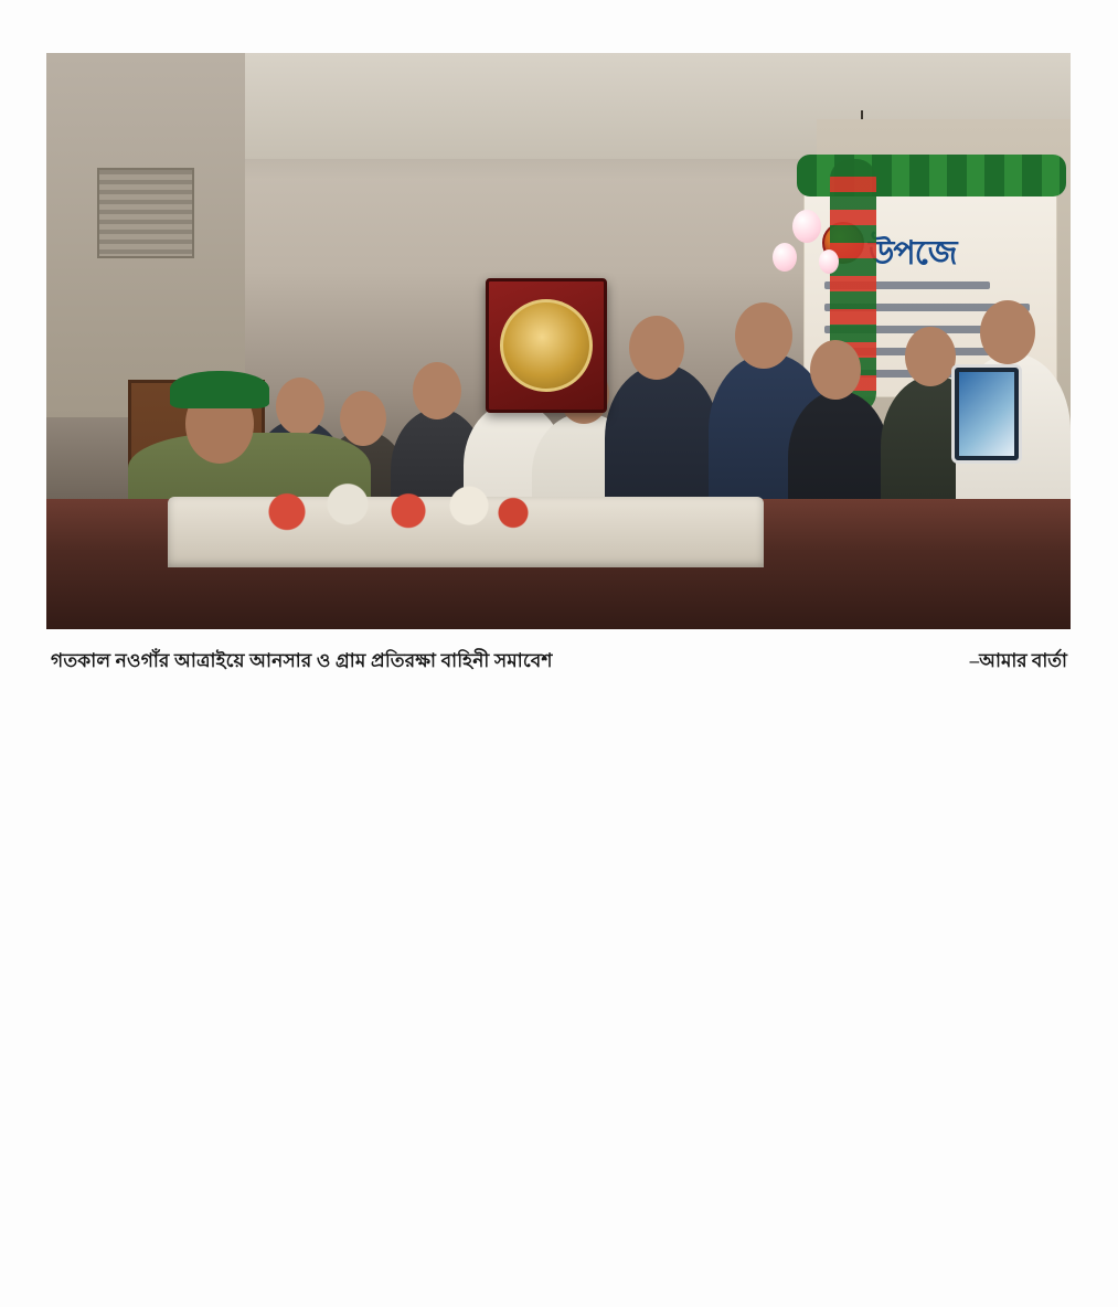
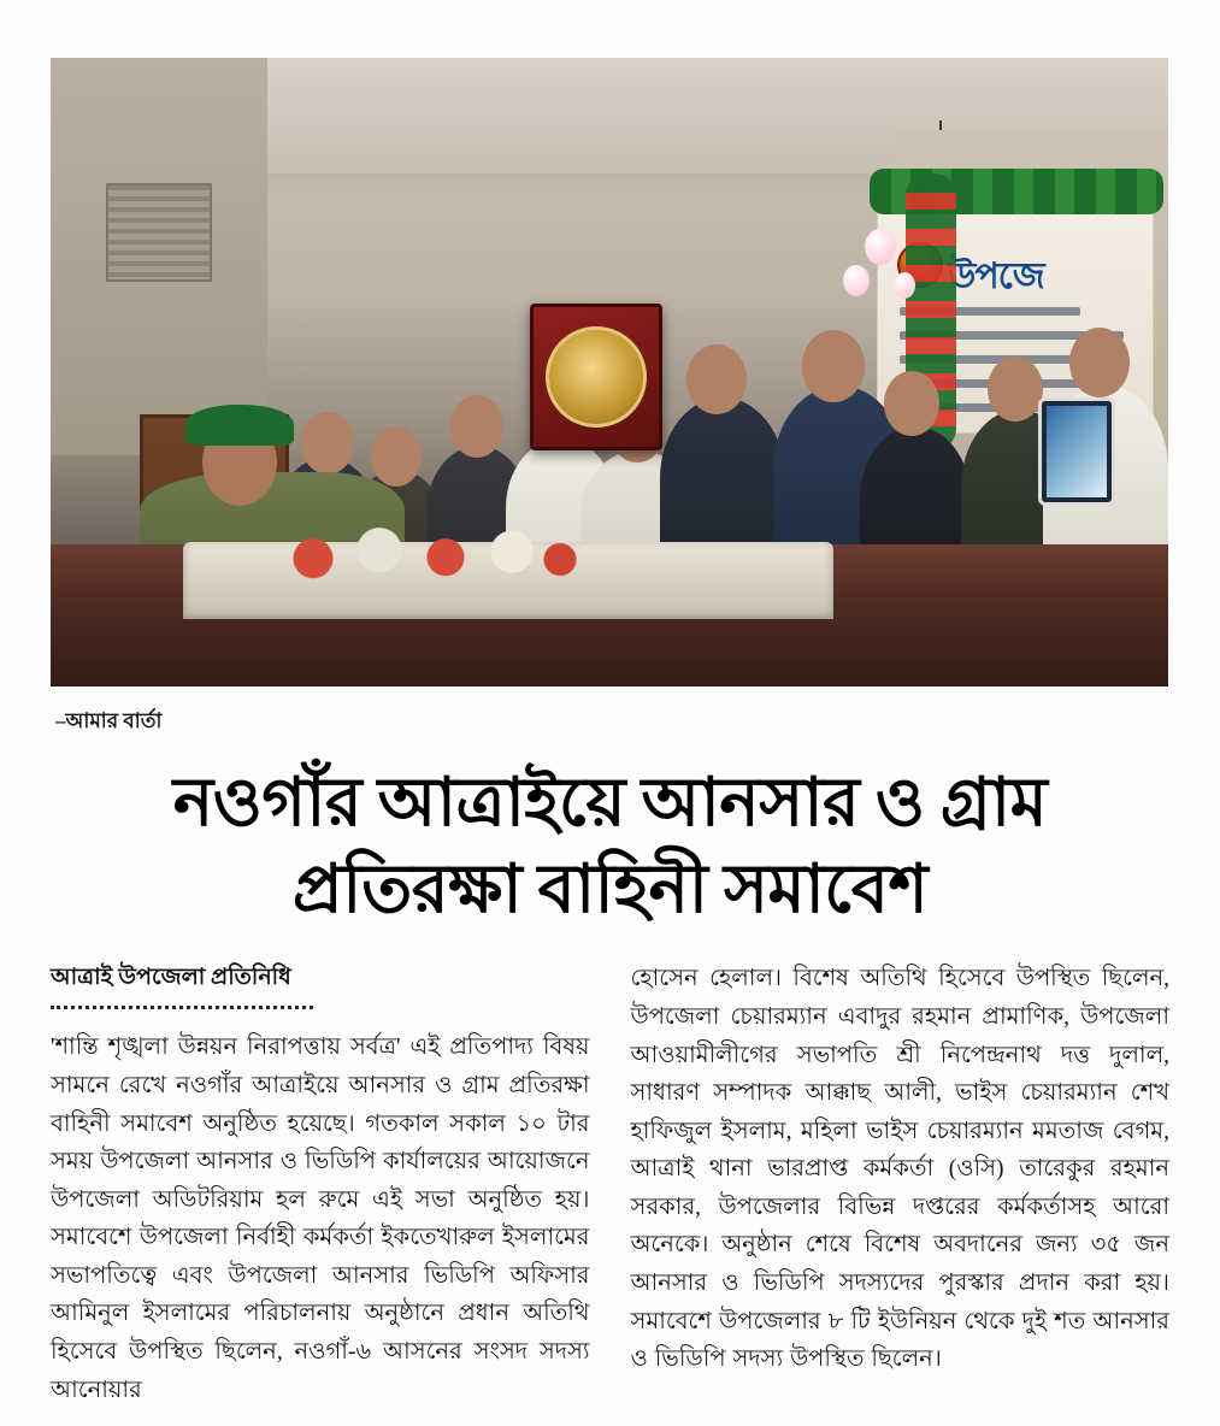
  উপজে
- গতকাল নওগাঁর আত্রাইয়ে আনসার ও গ্রাম প্রতিরক্ষা বাহিনী সমাবেশ
  –আমার বার্তা
+ নওগাঁর আত্রাইয়ে আনসার ও গ্রাম
+ প্রতিরক্ষা বাহিনী সমাবেশ
+ আত্রাই উপজেলা প্রতিনিধি
+ 'শান্তি শৃঙ্খলা উন্নয়ন নিরাপত্তায় সর্বত্র' এই প্রতিপাদ্য বিষয় সামনে রেখে নওগাঁর আত্রাইয়ে আনসার ও গ্রাম প্রতিরক্ষা বাহিনী সমাবেশ অনুষ্ঠিত হয়েছে। গতকাল সকাল ১০ টার সময় উপজেলা আনসার ও ভিডিপি কার্যালয়ের আয়োজনে উপজেলা অডিটরিয়াম হল রুমে এই সভা অনুষ্ঠিত হয়। সমাবেশে উপজেলা নির্বাহী কর্মকর্তা ইকতেখারুল ইসলামের সভাপতিত্বে এবং উপজেলা আনসার ভিডিপি অফিসার আমিনুল ইসলামের পরিচালনায় অনুষ্ঠানে প্রধান অতিথি হিসেবে উপস্থিত ছিলেন, নওগাঁ-৬ আসনের সংসদ সদস্য আনোয়ার
+ হোসেন হেলাল। বিশেষ অতিথি হিসেবে উপস্থিত ছিলেন, উপজেলা চেয়ারম্যান এবাদুর রহমান প্রামাণিক, উপজেলা আওয়ামীলীগের সভাপতি শ্রী নিপেন্দ্রনাথ দত্ত দুলাল, সাধারণ সম্পাদক আক্কাছ আলী, ভাইস চেয়ারম্যান শেখ হাফিজুল ইসলাম, মহিলা ভাইস চেয়ারম্যান মমতাজ বেগম, আত্রাই থানা ভারপ্রাপ্ত কর্মকর্তা (ওসি) তারেকুর রহমান সরকার, উপজেলার বিভিন্ন দপ্তরের কর্মকর্তাসহ আরো অনেকে। অনুষ্ঠান শেষে বিশেষ অবদানের জন্য ৩৫ জন আনসার ও ভিডিপি সদস্যদের পুরস্কার প্রদান করা হয়। সমাবেশে উপজেলার ৮ টি ইউনিয়ন থেকে দুই শত আনসার ও ভিডিপি সদস্য উপস্থিত ছিলেন।
